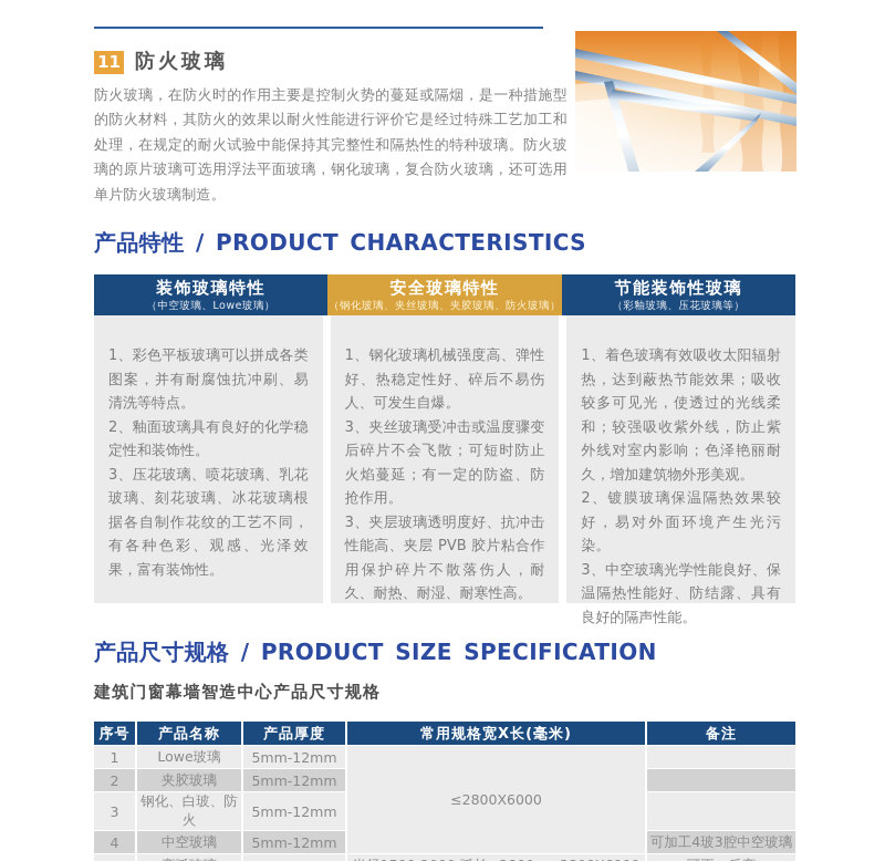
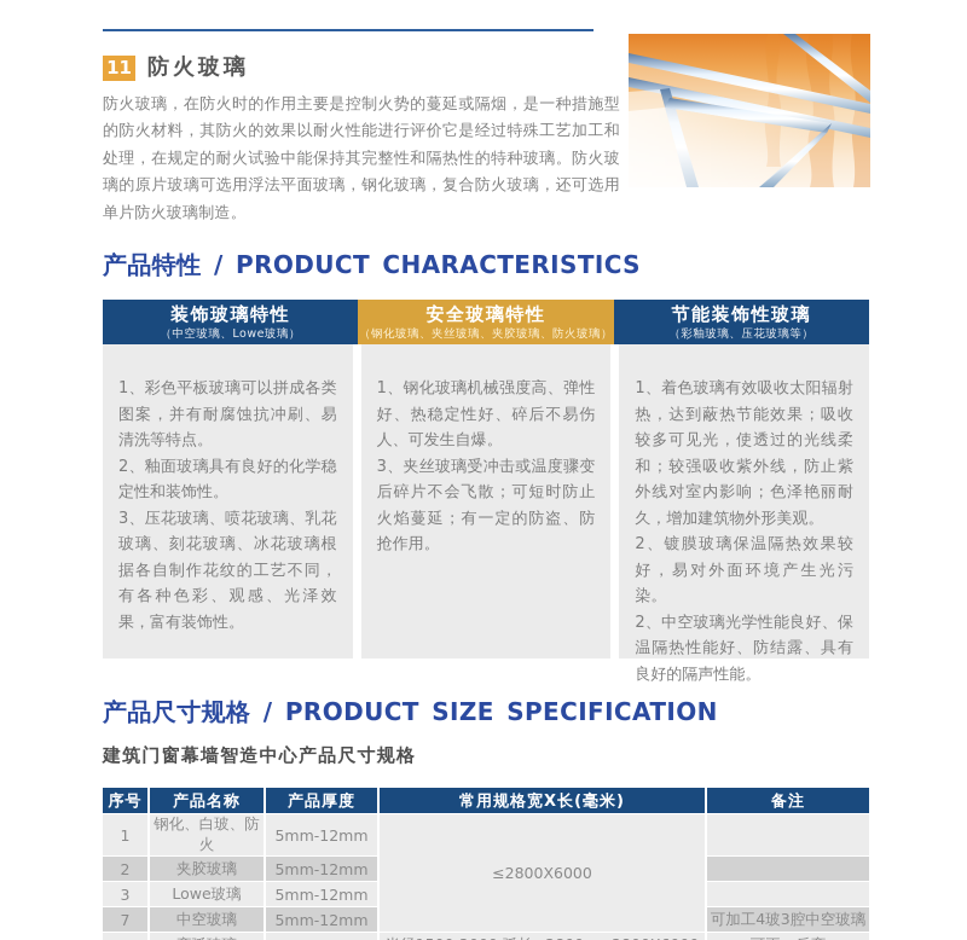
  11
  防火玻璃
  防火玻璃，在防火时的作用主要是控制火势的蔓延或隔烟，是一种措施型的防火材料，其防火的效果以耐火性能进行评价它是经过特殊工艺加工和处理，在规定的耐火试验中能保持其完整性和隔热性的特种玻璃。防火玻璃的原片玻璃可选用浮法平面玻璃，钢化玻璃，复合防火玻璃，还可选用单片防火玻璃制造。
  产品特性 / PRODUCT CHARACTERISTICS
  装饰玻璃特性
  （中空玻璃、Lowe玻璃）
  安全玻璃特性
  （钢化玻璃、夹丝玻璃、夹胶玻璃、防火玻璃）
  节能装饰性玻璃
  （彩釉玻璃、压花玻璃等）
  1、彩色平板玻璃可以拼成各类图案，并有耐腐蚀抗冲刷、易清洗等特点。
  2、釉面玻璃具有良好的化学稳定性和装饰性。
  3、压花玻璃、喷花玻璃、乳花玻璃、刻花玻璃、冰花玻璃根据各自制作花纹的工艺不同，有各种色彩、观感、光泽效果，富有装饰性。
  1、钢化玻璃机械强度高、弹性好、热稳定性好、碎后不易伤人、可发生自爆。
  3、夹丝玻璃受冲击或温度骤变后碎片不会飞散；可短时防止火焰蔓延；有一定的防盗、防抢作用。
- 3、夹层玻璃透明度好、抗冲击性能高、夹层 PVB 胶片粘合作用保护碎片不散落伤人，耐久、耐热、耐湿、耐寒性高。
  1、着色玻璃有效吸收太阳辐射热，达到蔽热节能效果；吸收较多可见光，使透过的光线柔和；较强吸收紫外线，防止紫外线对室内影响；色泽艳丽耐久，增加建筑物外形美观。
  2、镀膜玻璃保温隔热效果较好，易对外面环境产生光污染。
- 3、中空玻璃光学性能良好、保温隔热性能好、防结露、具有良好的隔声性能。
+ 2、中空玻璃光学性能良好、保温隔热性能好、防结露、具有良好的隔声性能。
  产品尺寸规格 / PRODUCT SIZE SPECIFICATION
  建筑门窗幕墙智造中心产品尺寸规格
  序号	产品名称	产品厚度	常用规格宽X长(毫米)	备注
- 1	Lowe玻璃	5mm-12mm	≤2800X6000
+ 1	钢化、白玻、防火	5mm-12mm	≤2800X6000
  2	夹胶玻璃	5mm-12mm
- 3	钢化、白玻、防火	5mm-12mm
+ 3	Lowe玻璃	5mm-12mm
- 4	中空玻璃	5mm-12mm	可加工4玻3腔中空玻璃
+ 7	中空玻璃	5mm-12mm	可加工4玻3腔中空玻璃
